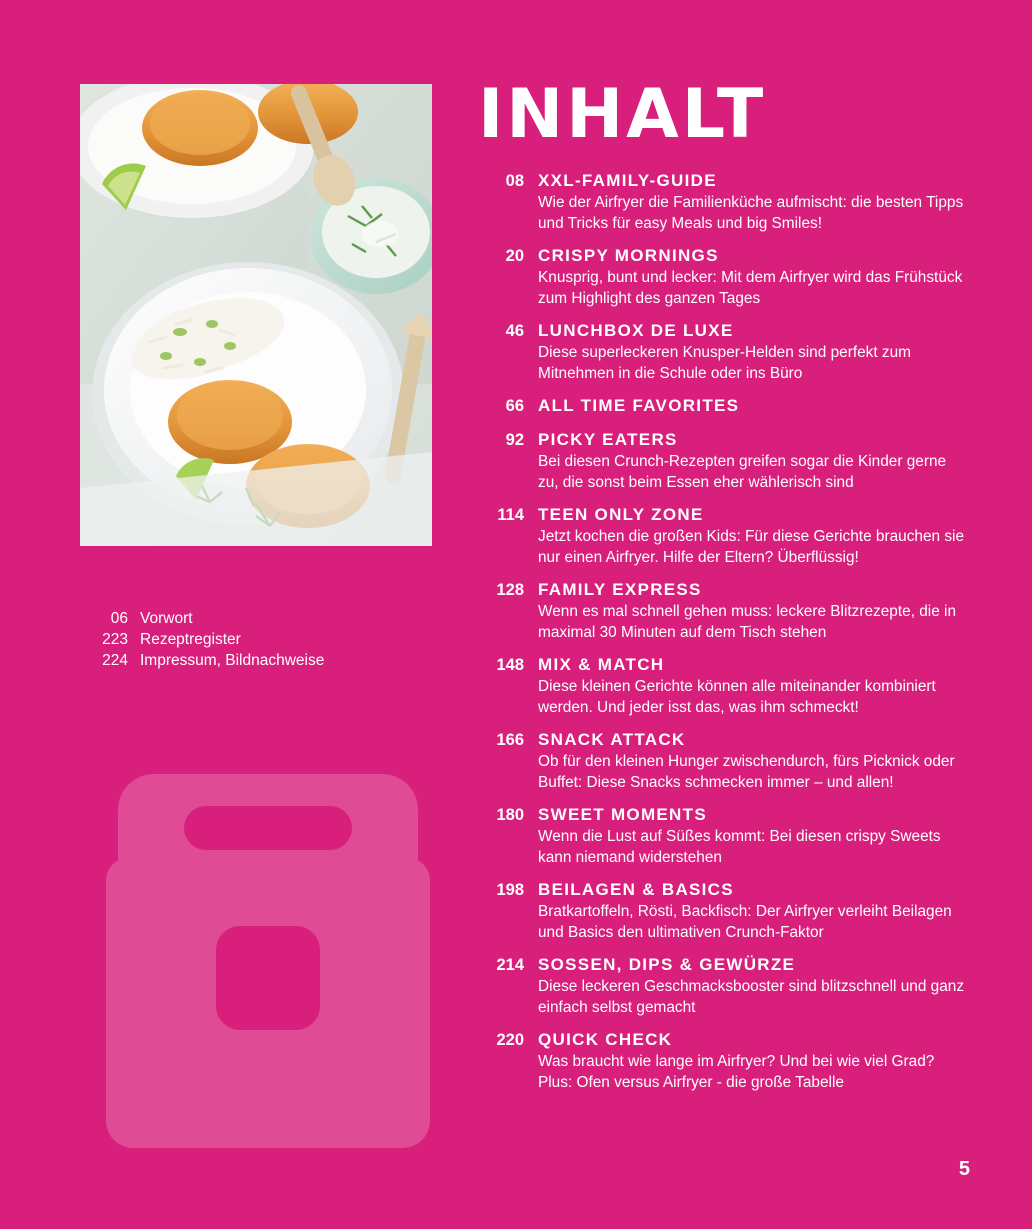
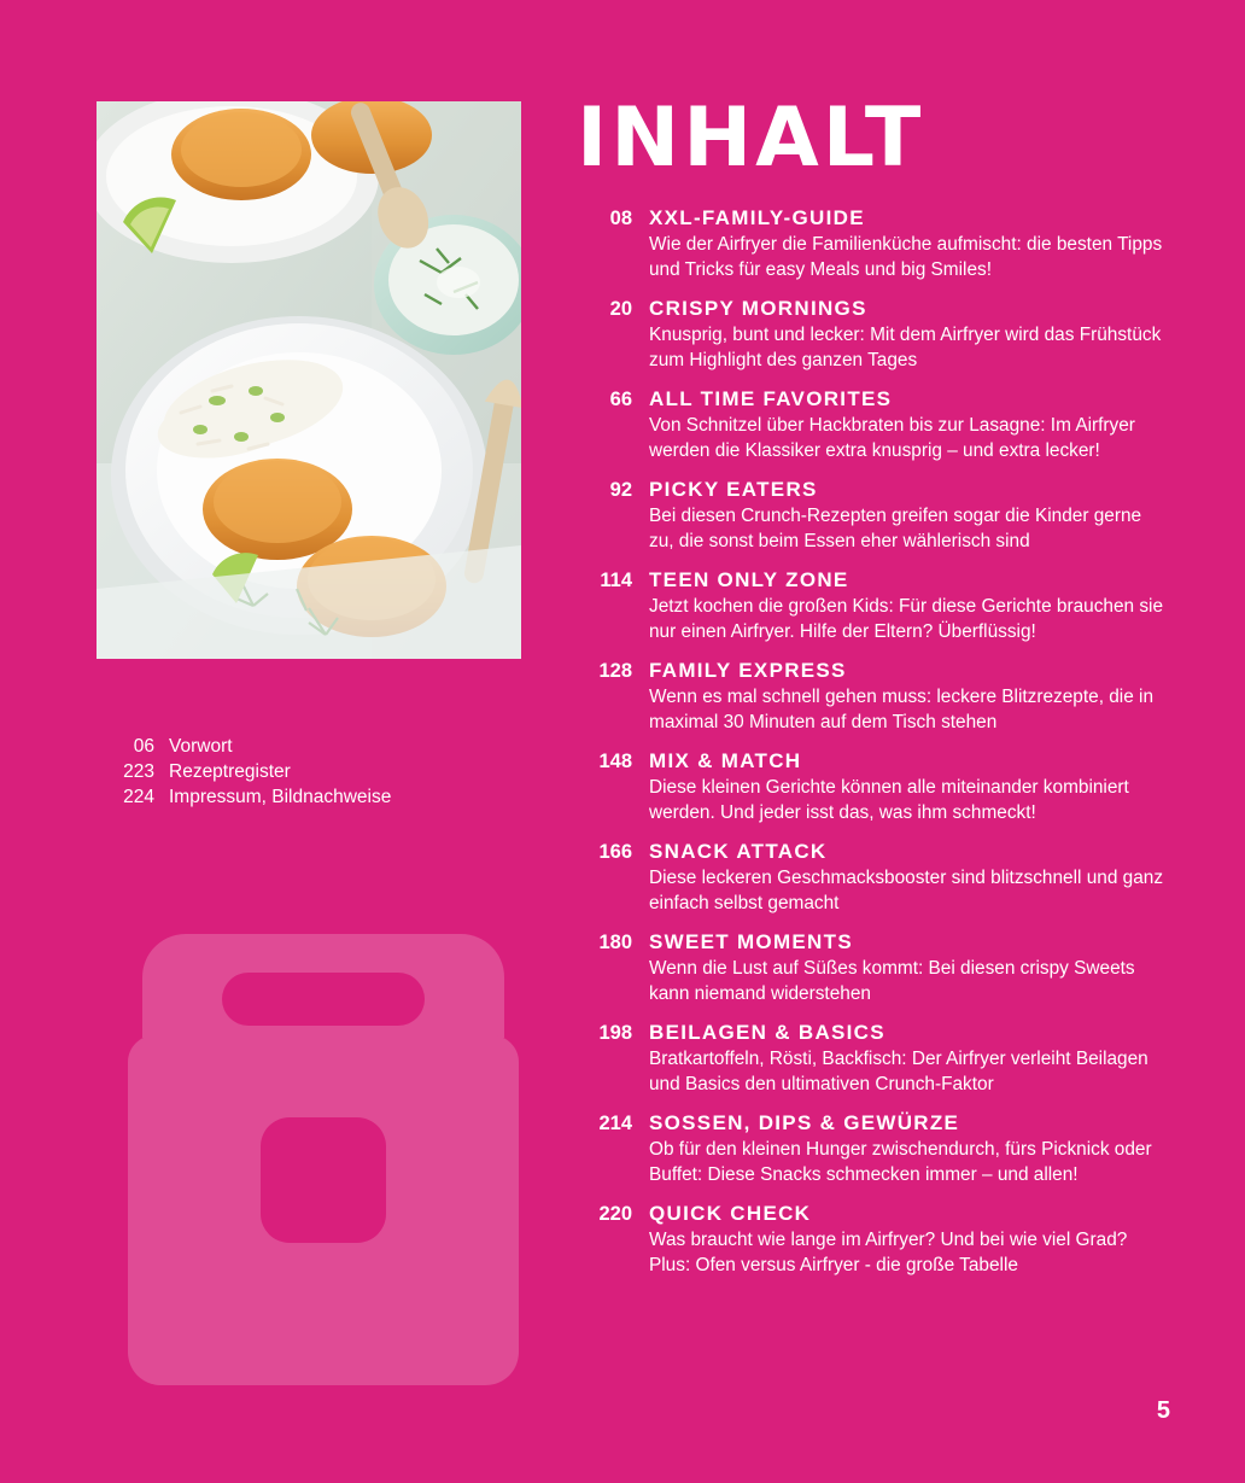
  06
  Vorwort
  223
  Rezeptregister
  224
  Impressum, Bildnachweise
  INHALT
  08
  XXL-FAMILY-GUIDE
  Wie der Airfryer die Familienküche aufmischt: die besten Tipps und Tricks für easy Meals und big Smiles!
  20
  CRISPY MORNINGS
  Knusprig, bunt und lecker: Mit dem Airfryer wird das Frühstück zum Highlight des ganzen Tages
- 46
- LUNCHBOX DE LUXE
- Diese superleckeren Knusper-Helden sind perfekt zum Mitnehmen in die Schule oder ins Büro
  66
  ALL TIME FAVORITES
+ Von Schnitzel über Hackbraten bis zur Lasagne: Im Airfryer werden die Klassiker extra knusprig – und extra lecker!
  92
  PICKY EATERS
  Bei diesen Crunch-Rezepten greifen sogar die Kinder gerne zu, die sonst beim Essen eher wählerisch sind
  114
  TEEN ONLY ZONE
  Jetzt kochen die großen Kids: Für diese Gerichte brauchen sie nur einen Airfryer. Hilfe der Eltern? Überflüssig!
  128
  FAMILY EXPRESS
  Wenn es mal schnell gehen muss: leckere Blitzrezepte, die in maximal 30 Minuten auf dem Tisch stehen
  148
  MIX & MATCH
  Diese kleinen Gerichte können alle miteinander kombiniert werden. Und jeder isst das, was ihm schmeckt!
  166
  SNACK ATTACK
- Ob für den kleinen Hunger zwischendurch, fürs Picknick oder Buffet: Diese Snacks schmecken immer – und allen!
+ Diese leckeren Geschmacksbooster sind blitzschnell und ganz einfach selbst gemacht
  180
  SWEET MOMENTS
  Wenn die Lust auf Süßes kommt: Bei diesen crispy Sweets kann niemand widerstehen
  198
  BEILAGEN & BASICS
  Bratkartoffeln, Rösti, Backfisch: Der Airfryer verleiht Beilagen und Basics den ultimativen Crunch-Faktor
  214
  SOSSEN, DIPS & GEWÜRZE
- Diese leckeren Geschmacksbooster sind blitzschnell und ganz einfach selbst gemacht
+ Ob für den kleinen Hunger zwischendurch, fürs Picknick oder Buffet: Diese Snacks schmecken immer – und allen!
  220
  QUICK CHECK
  Was braucht wie lange im Airfryer? Und bei wie viel Grad? Plus: Ofen versus Airfryer - die große Tabelle
  5
